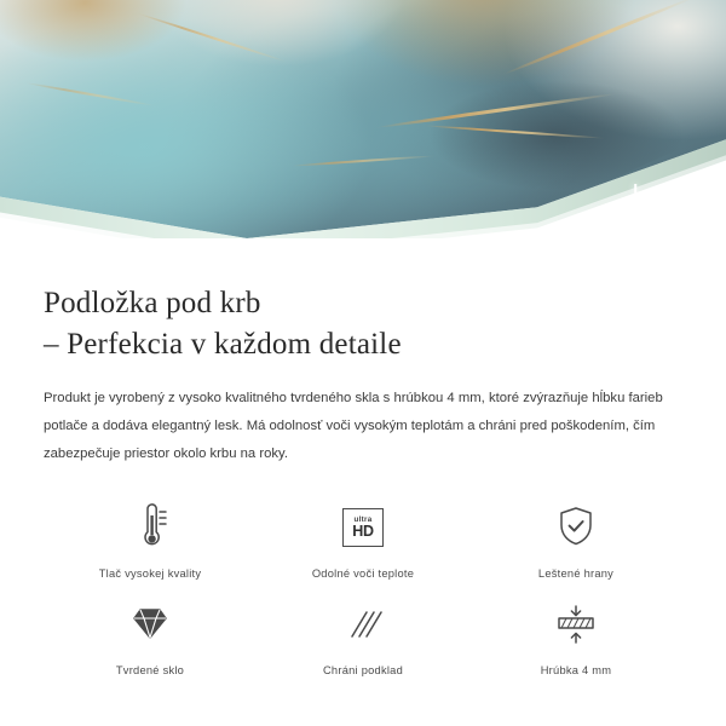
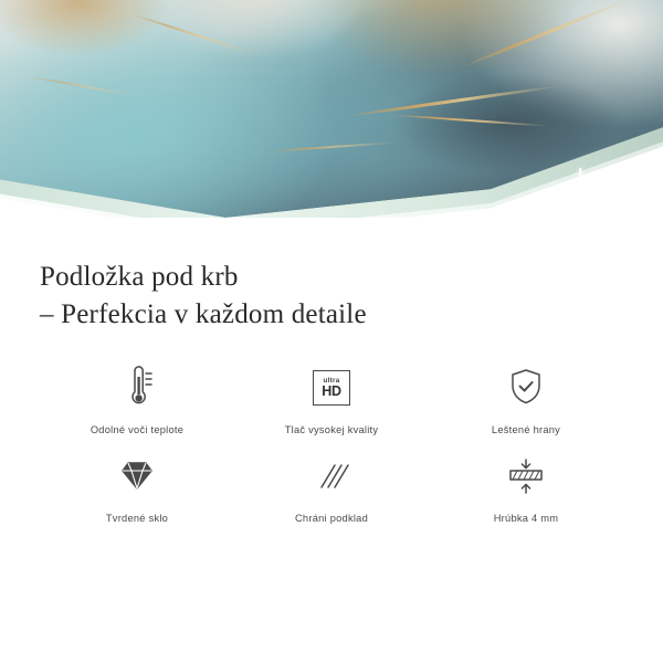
  Podložka pod krb
  – Perfekcia v každom detaile
- Produkt je vyrobený z vysoko kvalitného tvrdeného skla s hrúbkou 4 mm, ktoré zvýrazňuje hĺbku farieb potlače a dodáva elegantný lesk. Má odolnosť voči vysokým teplotám a chráni pred poškodením, čím zabezpečuje priestor okolo krbu na roky.
- Tlač vysokej kvality
+ Odolné voči teplote
  HD
- Odolné voči teplote
+ Tlač vysokej kvality
  Leštené hrany
  Tvrdené sklo
  Chráni podklad
  Hrúbka 4 mm
